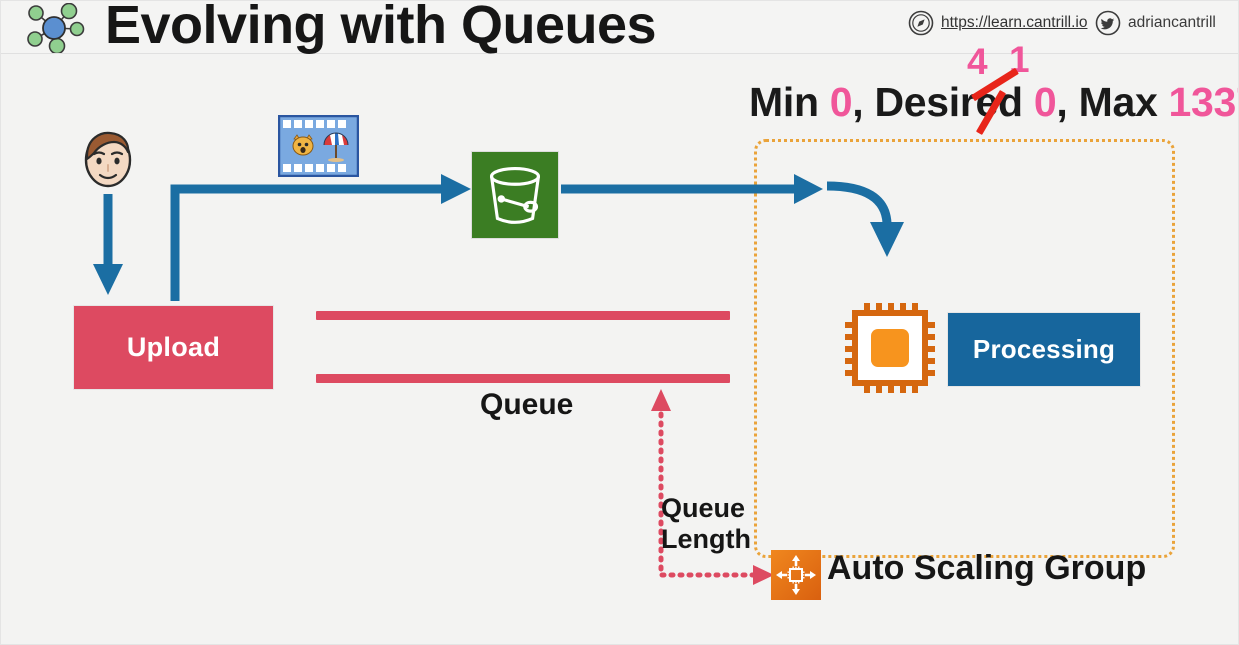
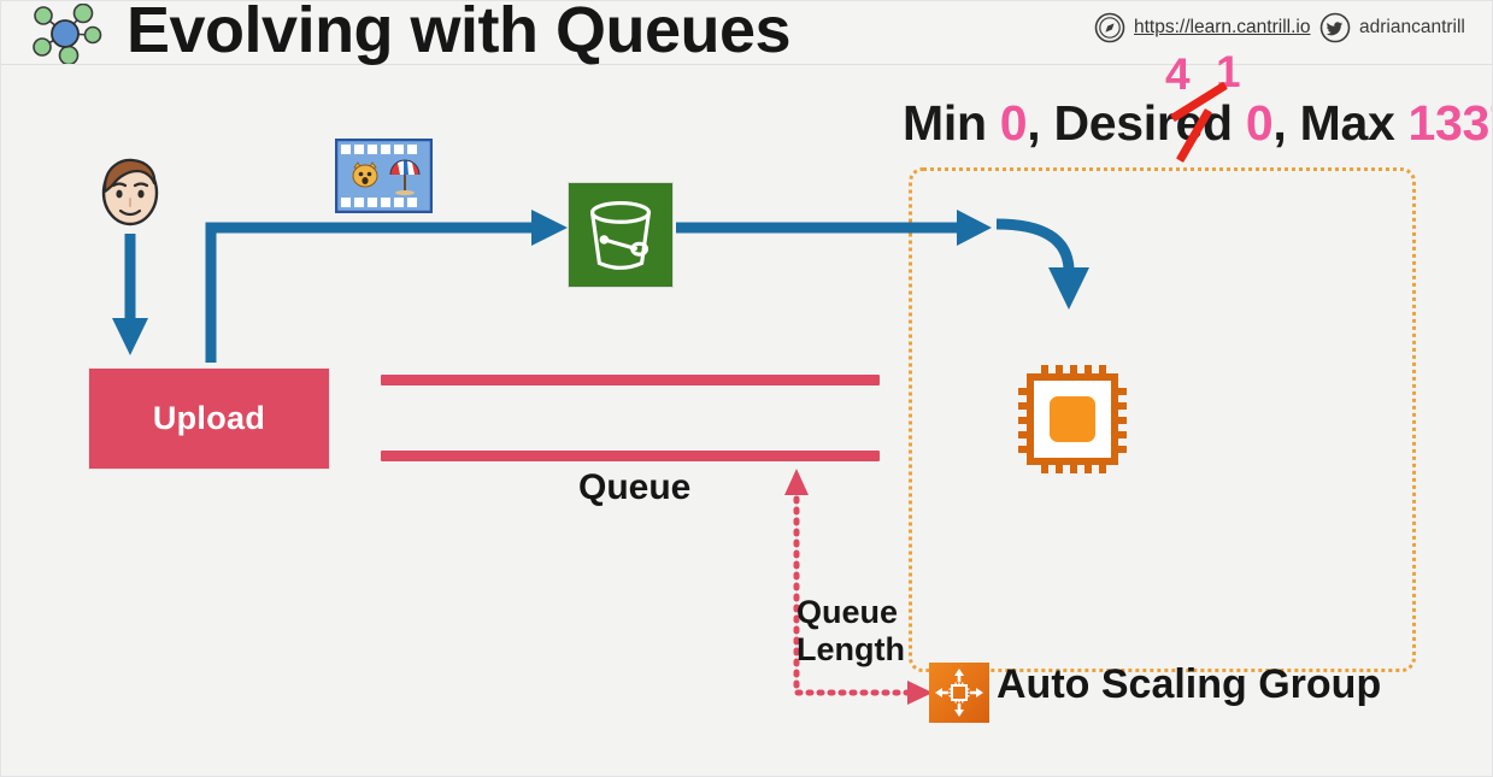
  Evolving with Queues
  https://learn.cantrill.io
  adriancantrill
  Min 0, Desired 0, Max 133
  4
  1
  Upload
  Queue
- Processing
  Queue
  Length
  Auto Scaling Group
